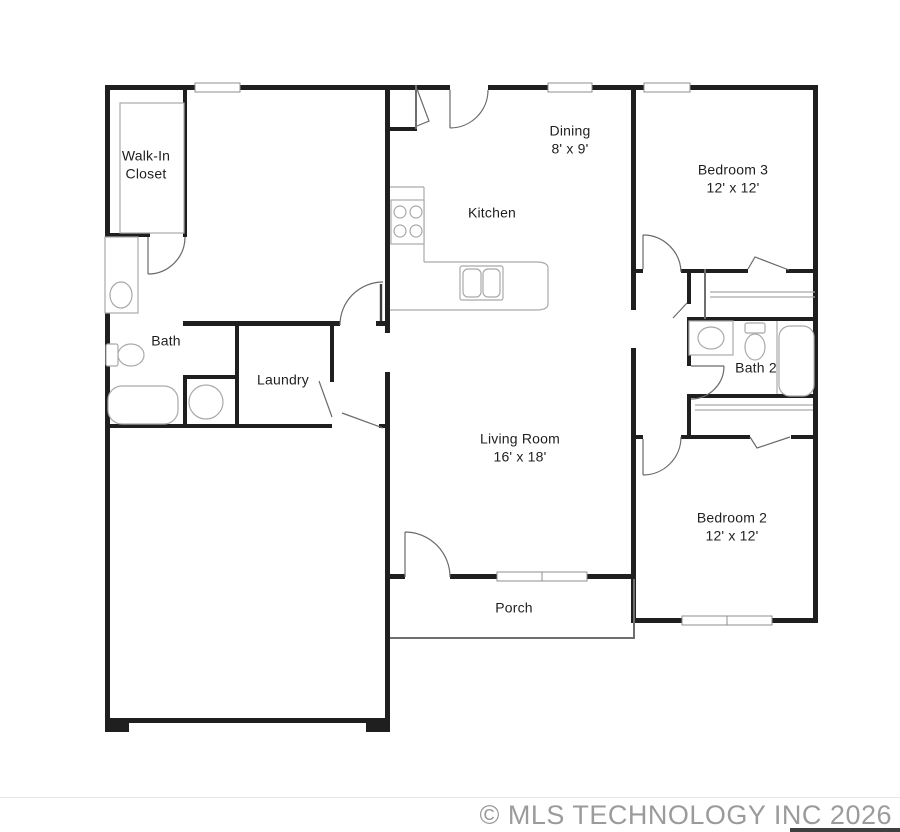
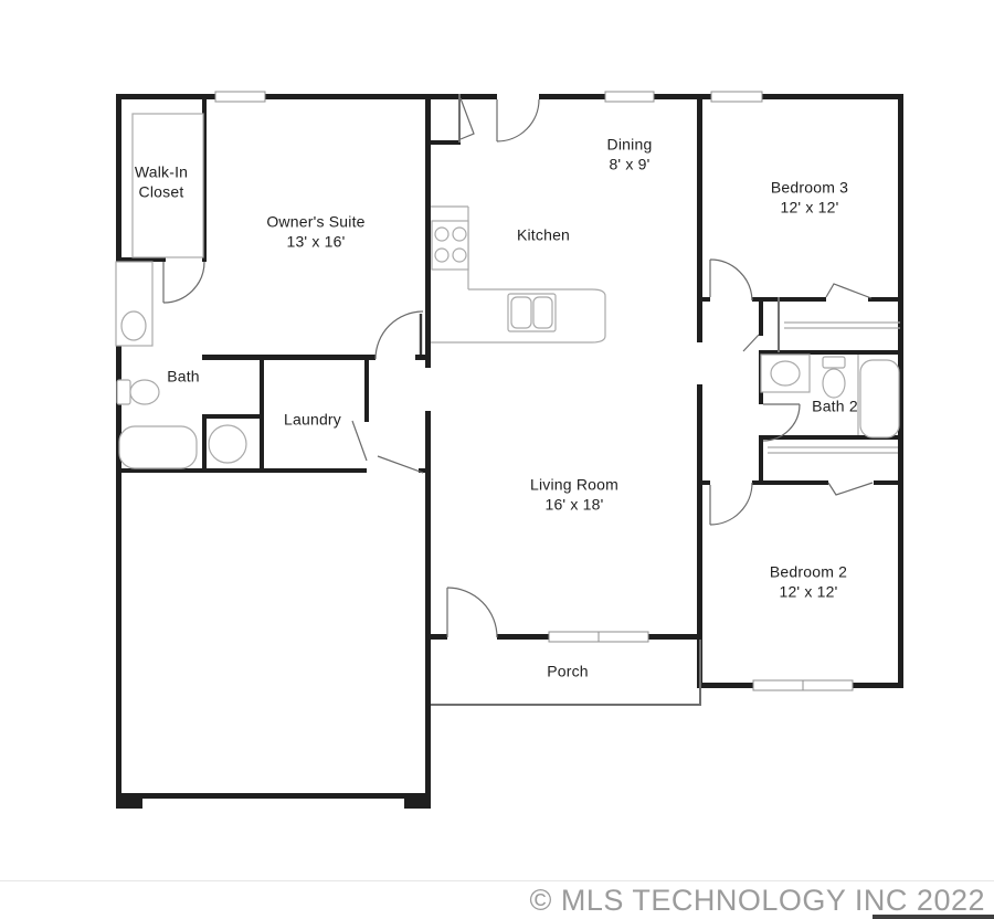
  Walk-In
  Closet
+ Owner's Suite
+ 13' x 16'
  Dining
  8' x 9'
  Kitchen
  Bedroom 3
  12' x 12'
  Bath
  Laundry
  Bath 2
  Living Room
  16' x 18'
  Bedroom 2
  12' x 12'
  Porch
- © MLS TECHNOLOGY INC 2026
+ © MLS TECHNOLOGY INC 2022
